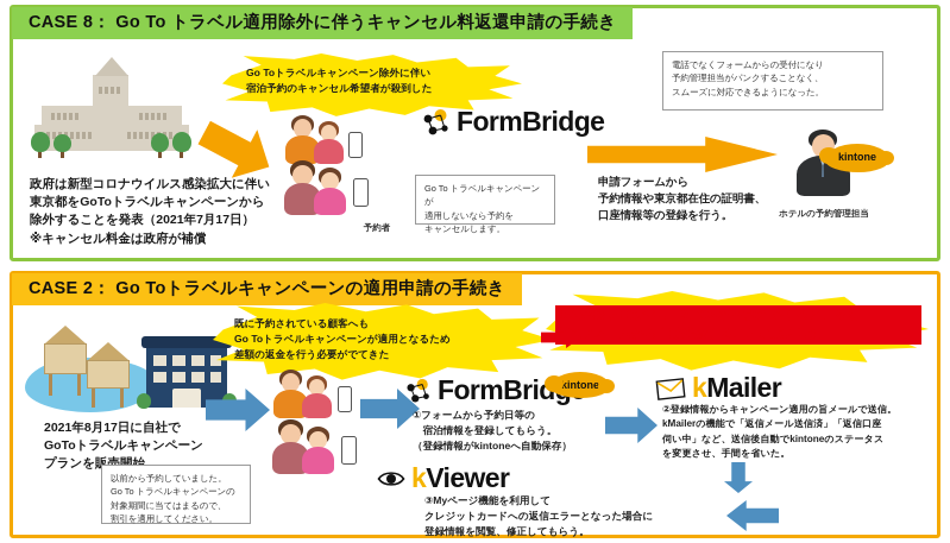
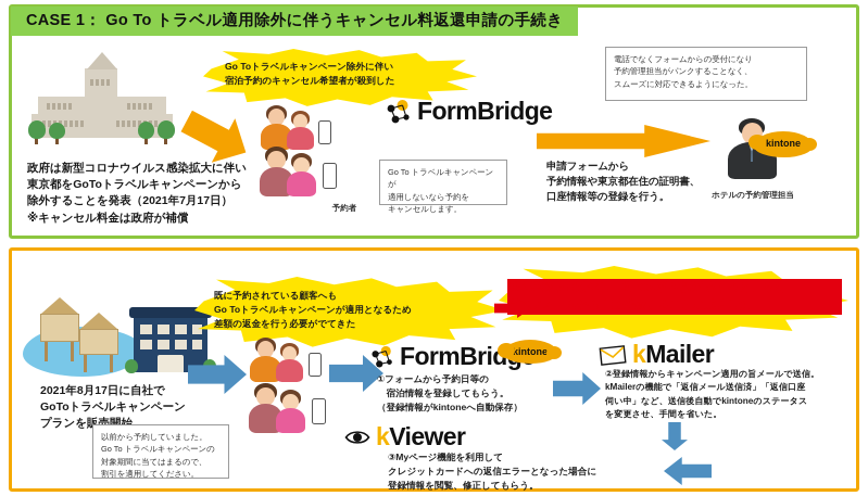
- CASE 8： Go To トラベル適用除外に伴うキャンセル料返還申請の手続き
+ CASE 1： Go To トラベル適用除外に伴うキャンセル料返還申請の手続き
  政府は新型コロナウイルス感染拡大に伴い
  東京都をGoToトラベルキャンペーンから
  除外することを発表（2021年7月17日）
  ※キャンセル料金は政府が補償
  Go Toトラベルキャンペーン除外に伴い
  宿泊予約のキャンセル希望者が殺到した
  予約者
  Go To トラベルキャンペーンが
  適用しないなら予約を
  キャンセルします。
  FormBridge
  申請フォームから
  予約情報や東京都在住の証明書、
  口座情報等の登録を行う。
  電話でなくフォームからの受付になり
  予約管理担当がパンクすることなく、
  スムーズに対応できるようになった。
  kintone
  ホテルの予約管理担当
- CASE 2： Go Toトラベルキャンペーンの適用申請の手続き
  2021年8月17日に自社で
  GoToトラベルキャンペーン
  既に予約されている顧客へも
  Go Toトラベルキャンペーンが適用となるため
  差額の返金を行う必要がでてきた
  以前から予約していました。
  Go To トラベルキャンペーンの
  対象期間に当てはまるので、
  割引を適用してください。
  FormBri
  ①フォームから予約日等の
  宿泊情報を登録してもらう。
  （登録情報がkintoneへ自動保存）
  kintone
  kMailer
  ②登録情報からキャンペーン適用の旨メールで送信。
  kMailerの機能で「返信メール送信済」「返信口座
  伺い中」など、送信後自動でkintoneのステータス
  を変更させ、手間を省いた。
  kViewer
  ③Myページ機能を利用して
  クレジットカードへの返信エラーとなった場合に
  登録情報を閲覧、修正してもらう。
